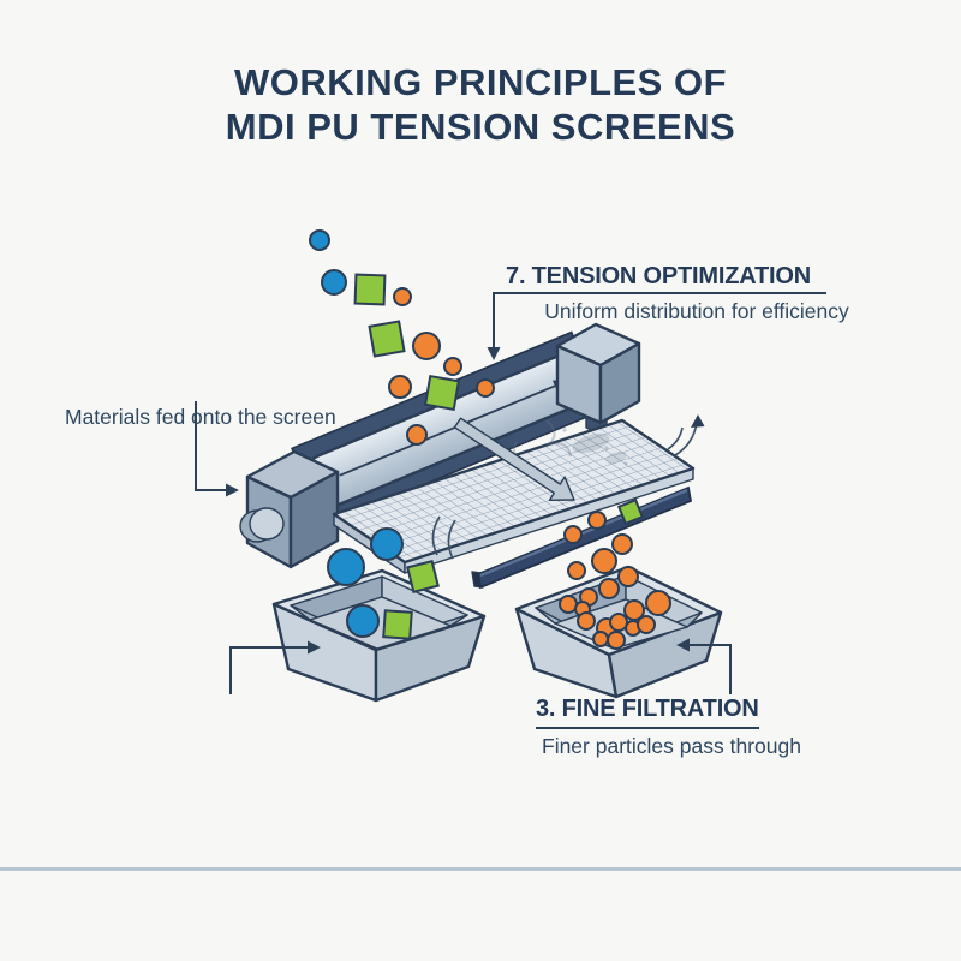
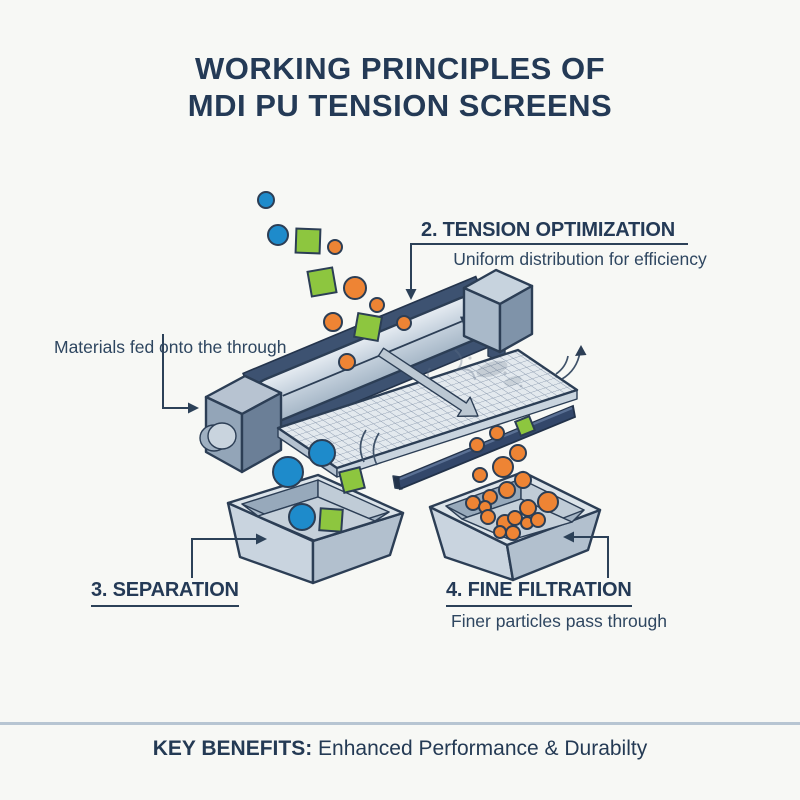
  WORKING PRINCIPLES OF
  MDI PU TENSION SCREENS
- Materials fed onto the screen
+ Materials fed onto the through
- 7. TENSION OPTIMIZATION
+ 2. TENSION OPTIMIZATION
  Uniform distribution for efficiency
+ 3. SEPARATION
- 3. FINE FILTRATION
+ 4. FINE FILTRATION
  Finer particles pass through
+ KEY BENEFITS: Enhanced Performance & Durabilty
